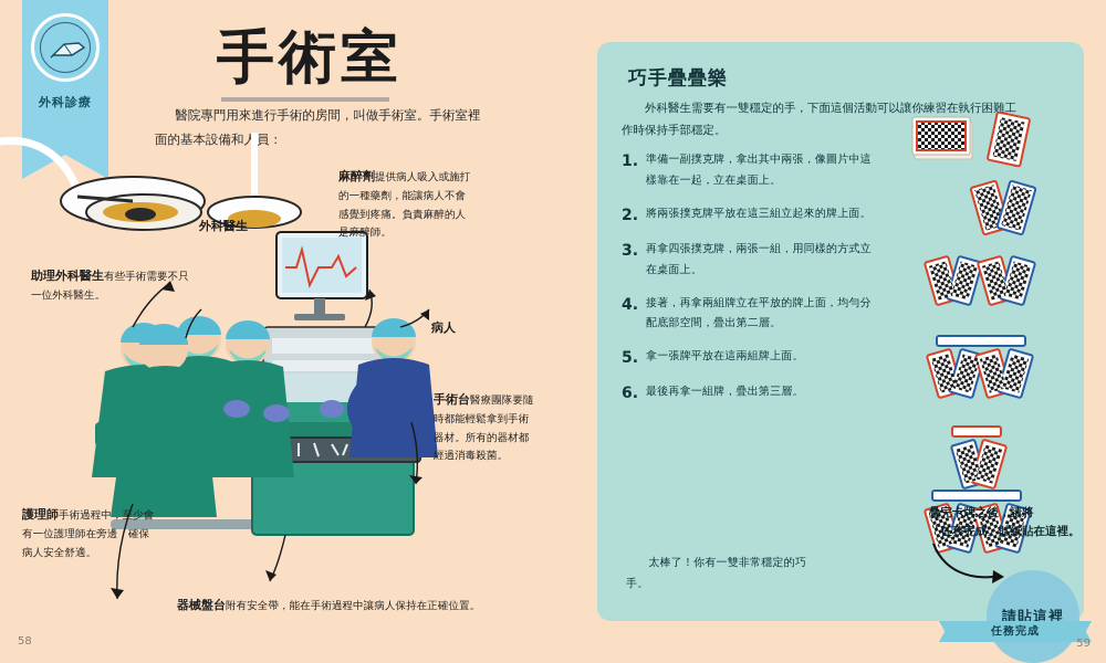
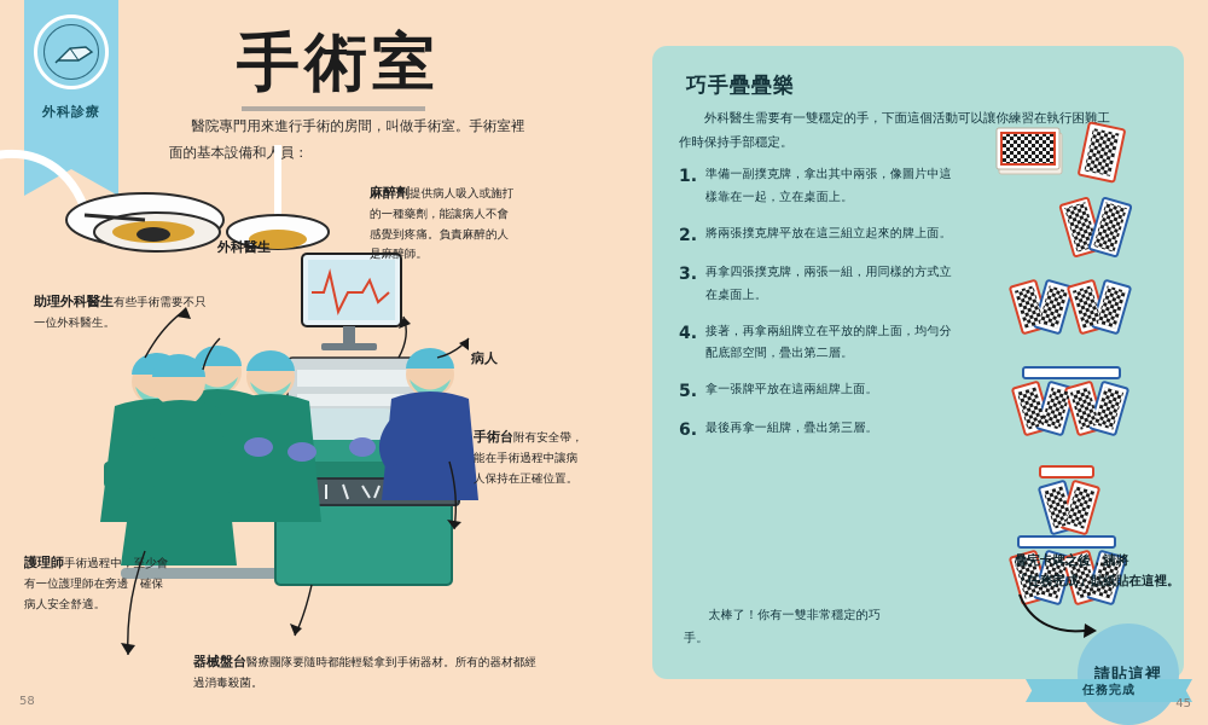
  外科診療
  手術室
  醫院專門用來進行手術的房間，叫做手術室。手術室裡面的基本設備和人員：
  外科醫生
  病人
  助理外科醫生有些手術需要不只一位外科醫生。
  護理師手術過程中，至少會有一位護理師在旁邊，確保病人安全舒適。
- 器械盤台附有安全帶，能在手術過程中讓病人保持在正確位置。
+ 器械盤台醫療團隊要隨時都能輕鬆拿到手術器材。所有的器材都經過消毒殺菌。
  麻醉劑提供病人吸入或施打的一種藥劑，能讓病人不會感覺到疼痛。負責麻醉的人是麻醉師。
- 手術台醫療團隊要隨時都能輕鬆拿到手術器材。所有的器材都經過消毒殺菌。
+ 手術台附有安全帶，能在手術過程中讓病人保持在正確位置。
  58
  巧手疊疊樂
  外科醫生需要有一雙穩定的手，下面這個活動可以讓你練習在執行困難工作時保持手部穩定。
  1.
  準備一副撲克牌，拿出其中兩張，像圖片中這樣靠在一起，立在桌面上。
  2.
  將兩張撲克牌平放在這三組立起來的牌上面。
  3.
  再拿四張撲克牌，兩張一組，用同樣的方式立在桌面上。
  4.
  接著，再拿兩組牌立在平放的牌上面，均勻分配底部空間，疊出第二層。
  5.
  拿一張牌平放在這兩組牌上面。
  6.
  最後再拿一組牌，疊出第三層。
  太棒了！你有一雙非常穩定的巧手。
  疊完卡牌之後，請將
  「任務完成」貼紙貼在這裡。
  請貼這裡
  任務完成
- 59
+ 45
